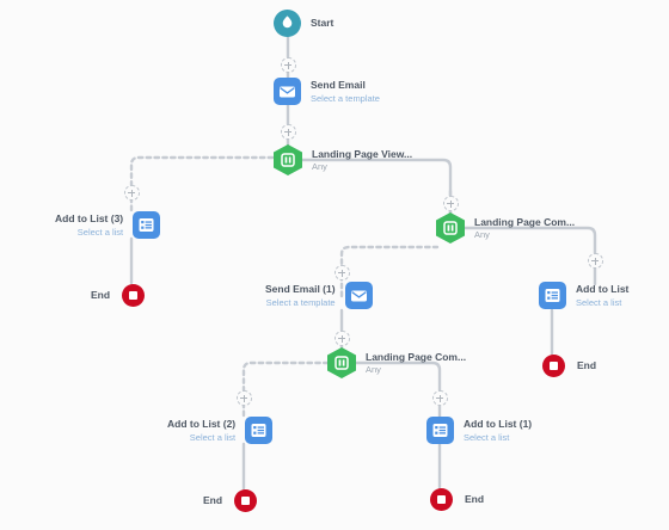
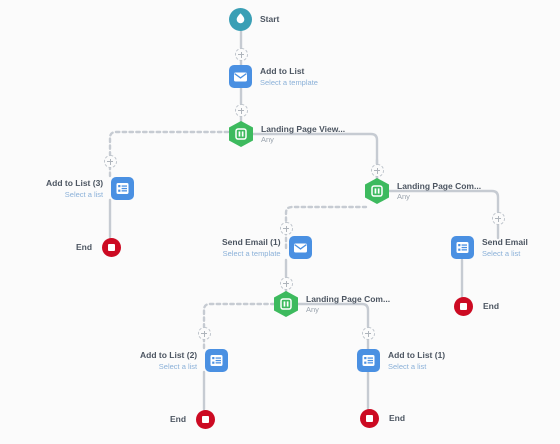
  Start
- Send Email
+ Add to List
  Select a template
  Landing Page View...
  Any
  Add to List (3)
  Select a list
  End
  Landing Page Com...
  Any
  Send Email (1)
  Select a template
- Add to List
+ Send Email
  Select a list
  End
  Landing Page Com...
  Any
  Add to List (2)
  Select a list
  End
  Add to List (1)
  Select a list
  End
